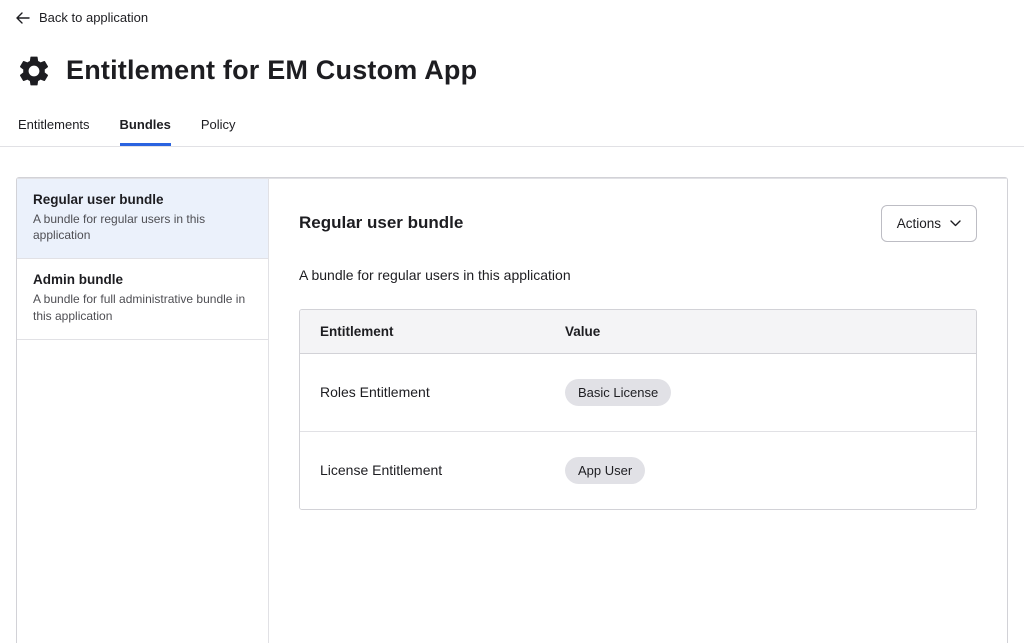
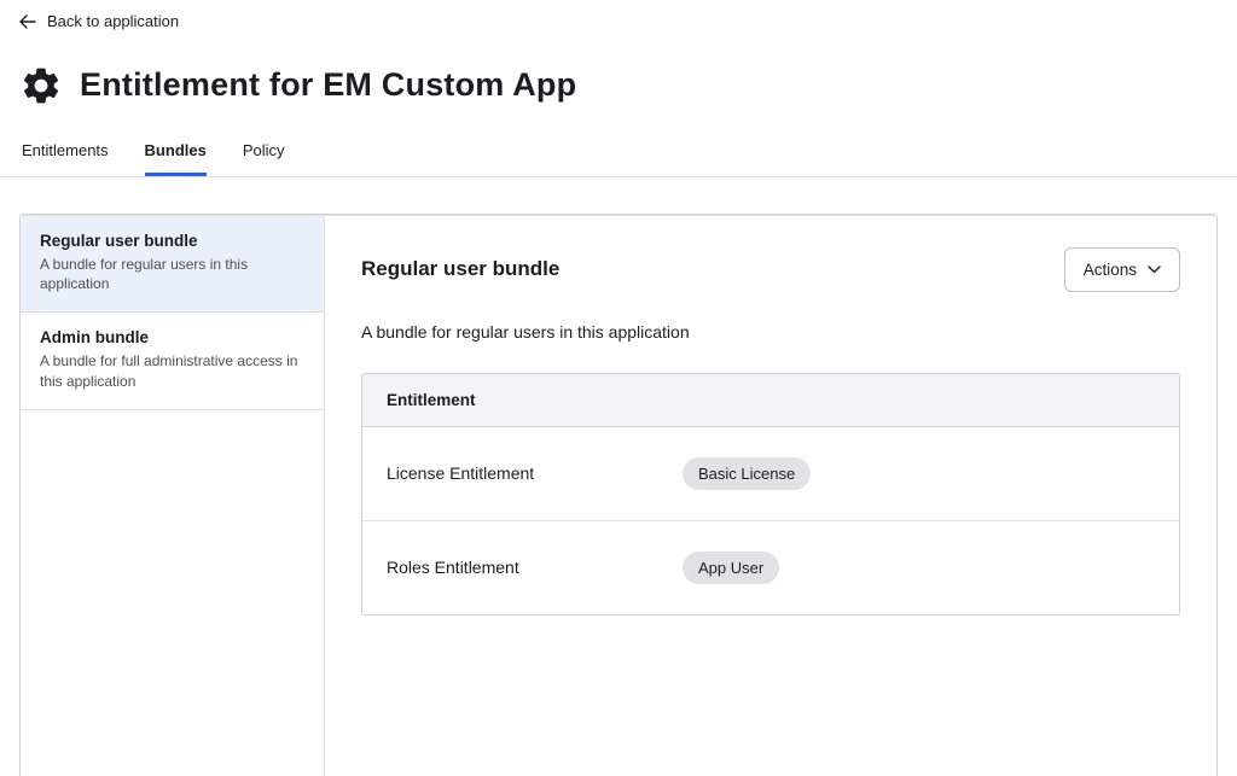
  Back to application
  Entitlement for EM Custom App
  Entitlements
  Bundles
  Policy
  Regular user bundle
  A bundle for regular users in this application
  Admin bundle
- A bundle for full administrative bundle in this application
+ A bundle for full administrative access in this application
  Regular user bundle
  Actions
  A bundle for regular users in this application
  Entitlement
- Value
- Roles Entitlement
+ License Entitlement
  Basic License
- License Entitlement
+ Roles Entitlement
  App User
